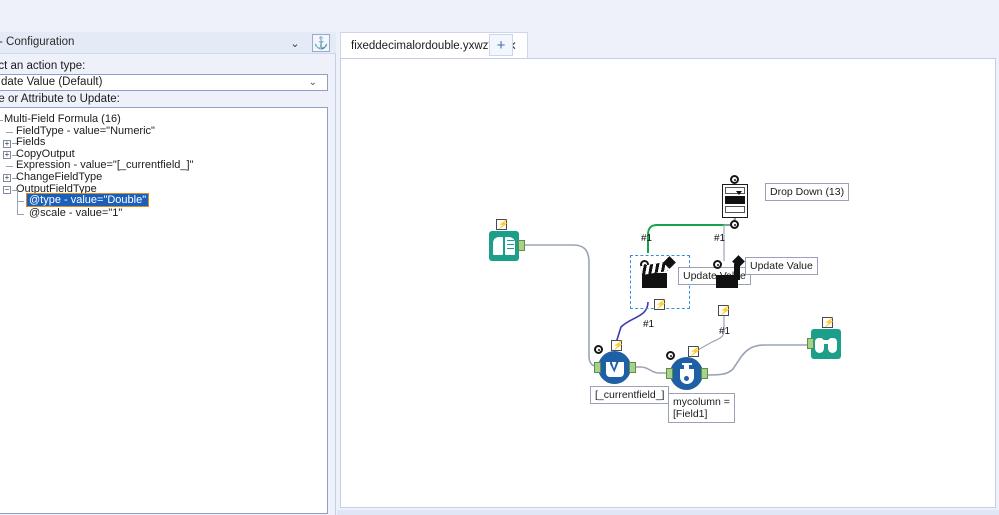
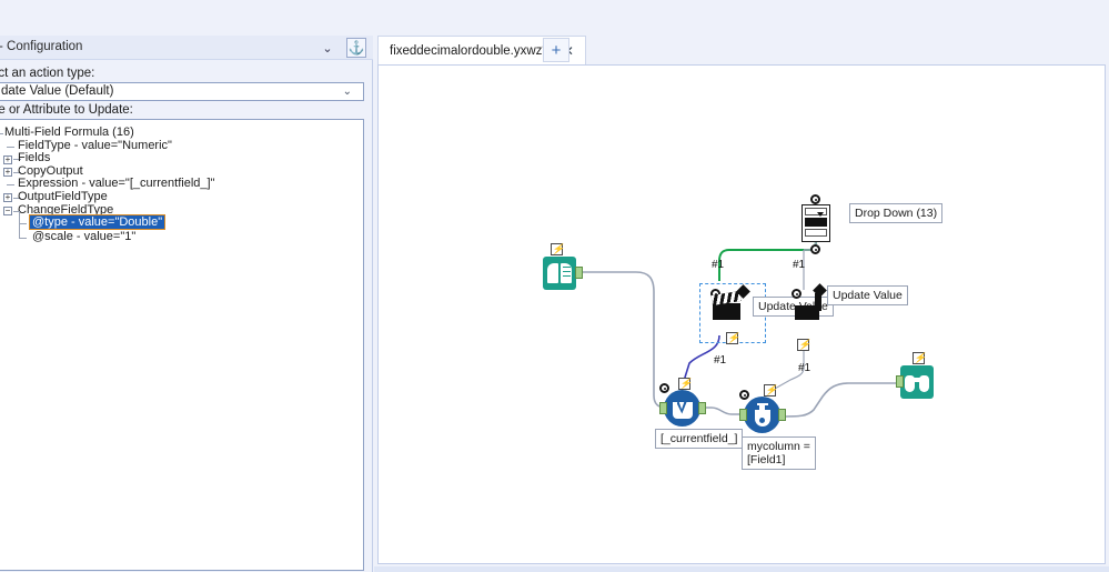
  - Configuration
  ⌄
  ⚓
  ct an action type:
  date Value (Default)
  ⌄
  e or Attribute to Update:
  Multi-Field Formula (16)
  FieldType - value="Numeric"
  +
  Fields
  +
  CopyOutput
  Expression - value="[_currentfield_]"
  +
- ChangeFieldType
+ OutputFieldType
  −
- OutputFieldType
+ ChangeFieldType
  @type - value="Double"
  @scale - value="1"
  fixeddecimalordouble.yxwz
  +
  Drop Down (13)
  ⚡
  ⚡
  Update Value
  ⚡
  ⚡
  [_currentfield_]
  ⚡
  mycolumn =
  [Field1]
  ⚡
  #1
  #1
  #1
  #1
